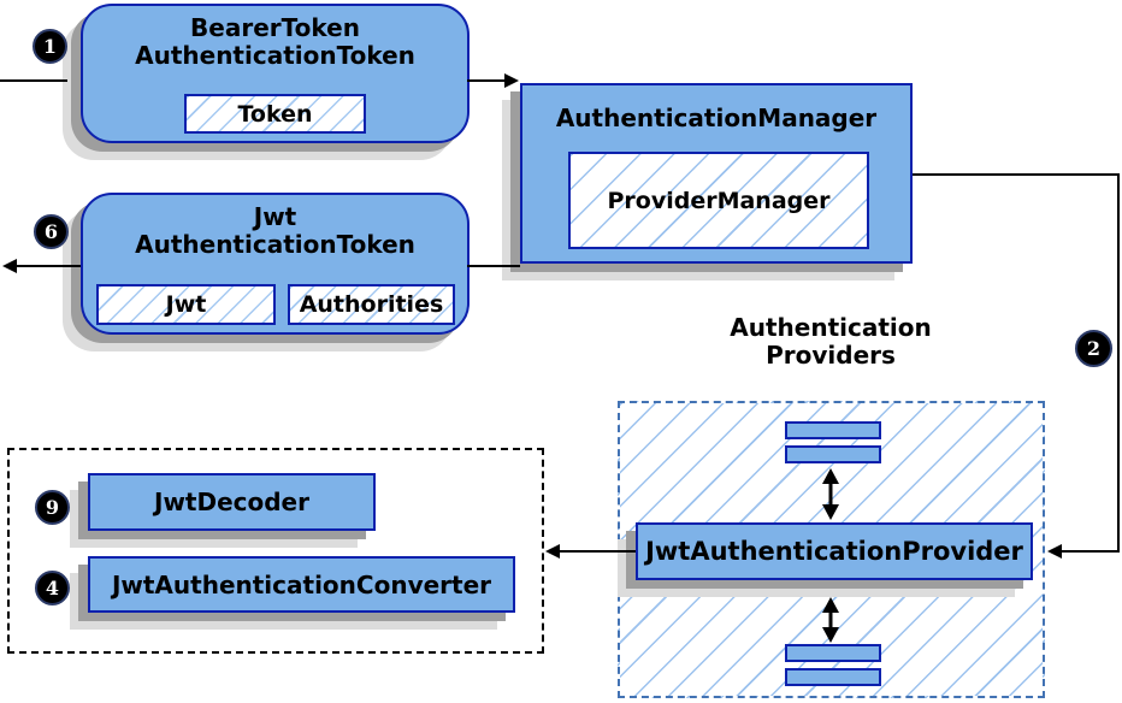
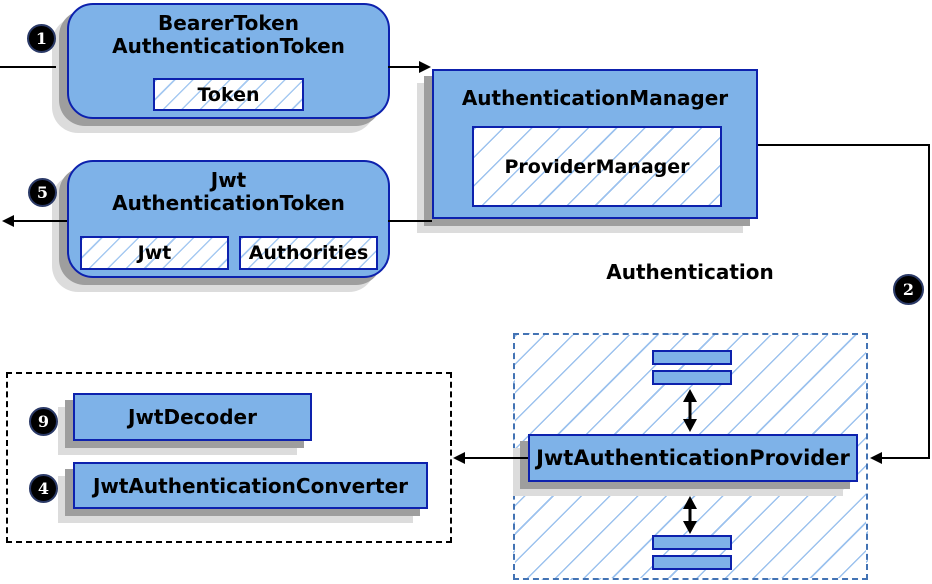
  BearerToken
  AuthenticationToken
  Token
  AuthenticationManager
  ProviderManager
  Jwt
  AuthenticationToken
  Jwt
  Authorities
  Authentication
- Providers
  JwtAuthenticationProvider
  JwtDecoder
  JwtAuthenticationConverter
  1
  2
  9
  4
- 6
+ 5
